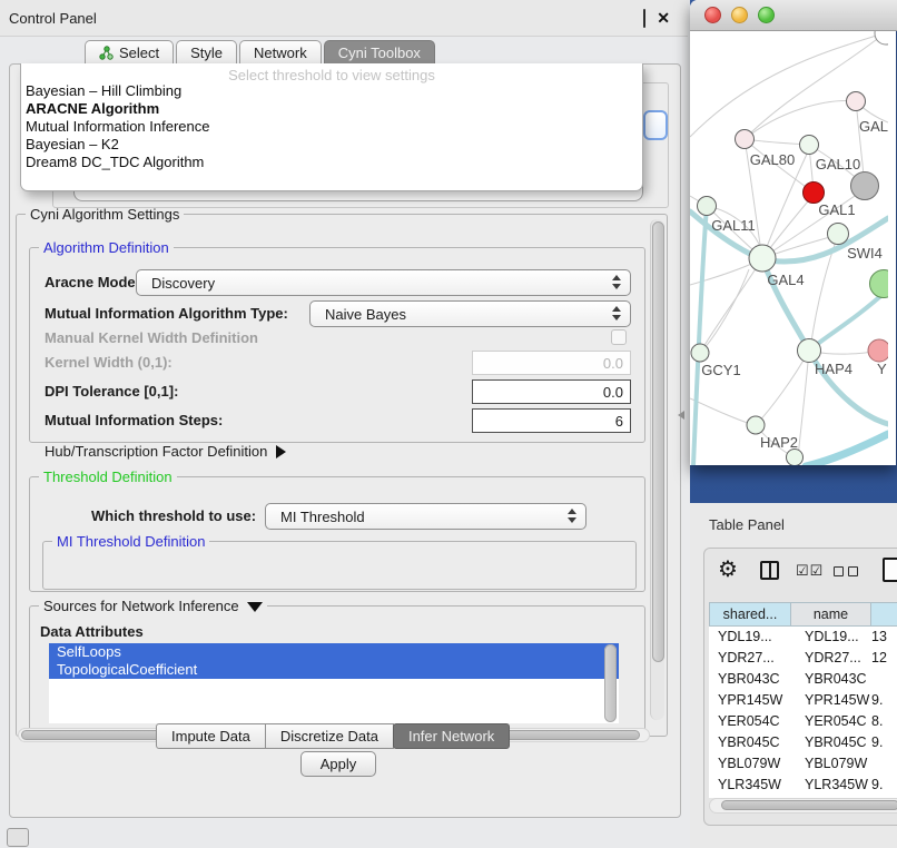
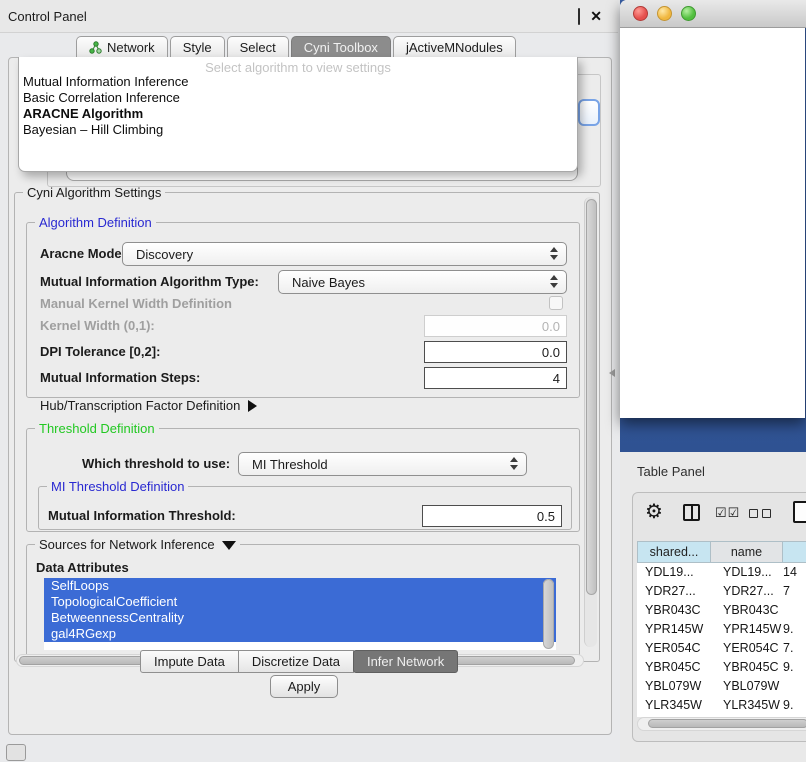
  Control Panel
  ✕
- Select
+ Network
  Style
- Network
+ Select
  Cyni Toolbox
+ jActiveMNodules
- Select threshold to view settings
+ Select algorithm to view settings
- Bayesian – Hill Climbing
+ Mutual Information Inference
+ Basic Correlation Inference
  ARACNE Algorithm
- Mutual Information Inference
+ Bayesian – Hill Climbing
- Bayesian – K2
- Dream8 DC_TDC Algorithm
  Cyni Algorithm Settings
  Algorithm Definition
  Aracne Mode
  Discovery
  Mutual Information Algorithm Type:
  Naive Bayes
  Manual Kernel Width Definition
  Kernel Width (0,1):
  0.0
- DPI Tolerance [0,1]:
+ DPI Tolerance [0,2]:
  0.0
  Mutual Information Steps:
- 6
+ 4
  Hub/Transcription Factor Definition
  Threshold Definition
  Which threshold to use:
  MI Threshold
  MI Threshold Definition
+ Mutual Information Threshold:
+ 0.5
  Sources for Network Inference
  Data Attributes
  SelfLoops
  TopologicalCoefficient
+ BetweennessCentrality
+ gal4RGexp
  Apply
  Impute Data
  Discretize Data
  Infer Network
- GAL
- GAL80
- GAL10
- GAL1
- GAL11
- SWI4
- GAL4
- GCY1
- HAP4
- Y
- HAP2
  Table Panel
  ⚙
  ☑☑
  shared...
  name
  YDL19...
  YDL19...
- 13
+ 14
  YDR27...
  YDR27...
- 12
+ 7
  YBR043C
  YBR043C
  YPR145W
  YPR145W
  9.
  YER054C
  YER054C
- 8.
+ 7.
  YBR045C
  YBR045C
  9.
  YBL079W
  YBL079W
  YLR345W
  YLR345W
  9.
